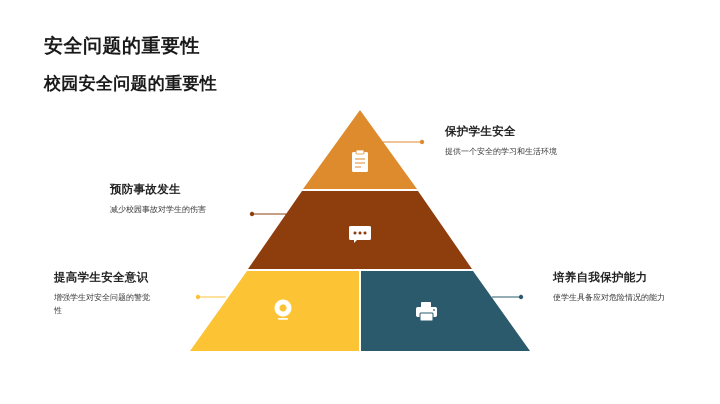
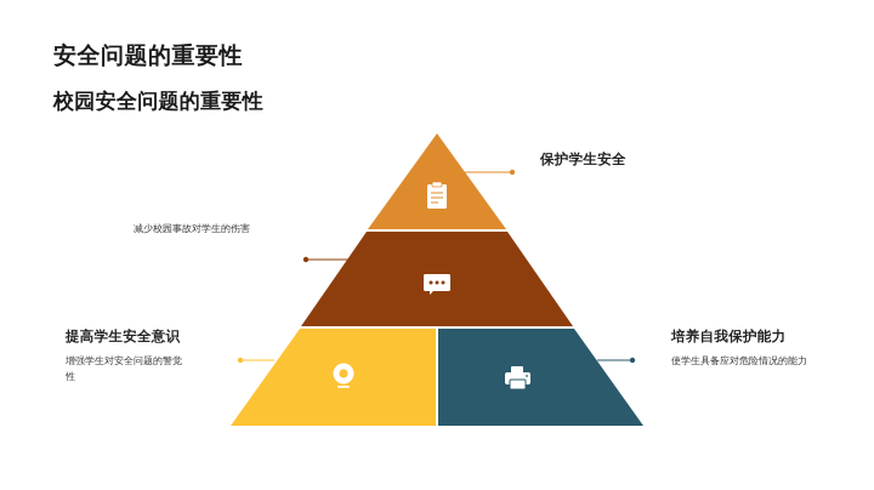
  安全问题的重要性
  校园安全问题的重要性
  保护学生安全
- 提供一个安全的学习和生活环境
- 预防事故发生
  减少校园事故对学生的伤害
  提高学生安全意识
  增强学生对安全问题的警觉性
  培养自我保护能力
  使学生具备应对危险情况的能力
